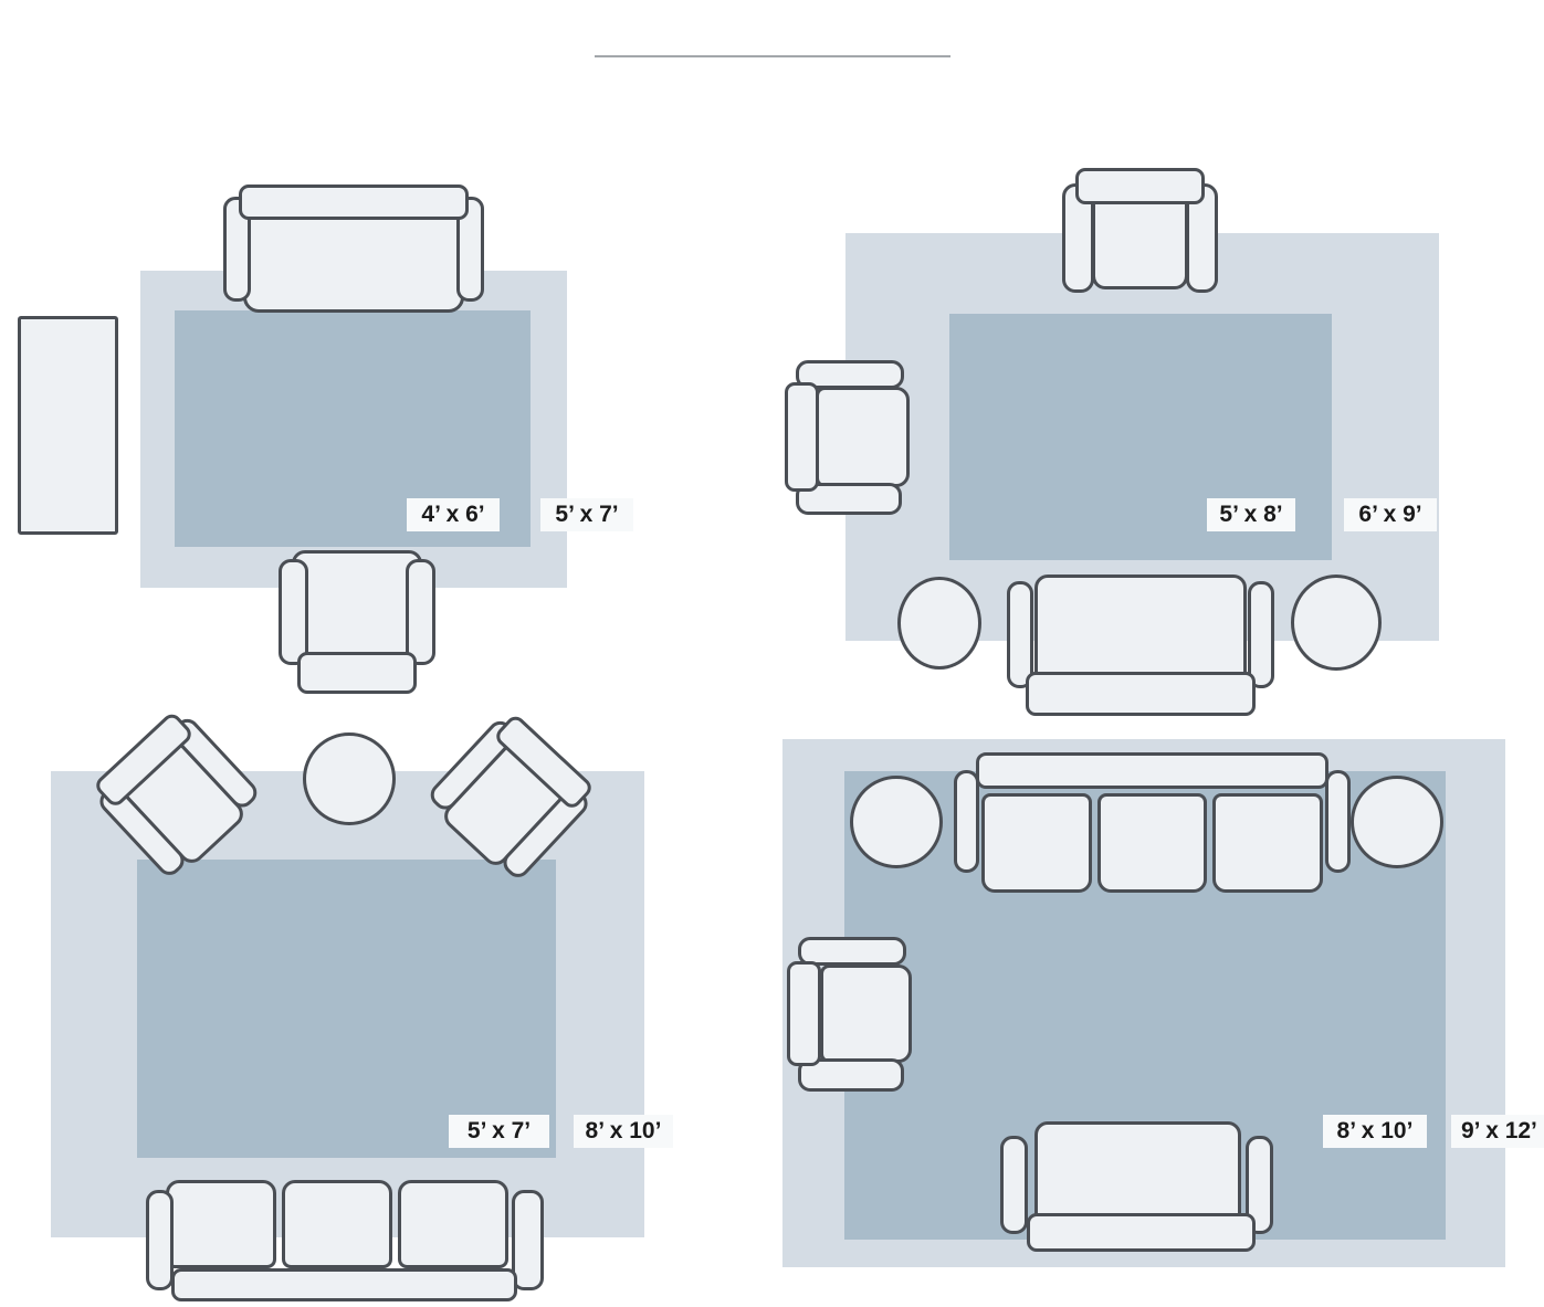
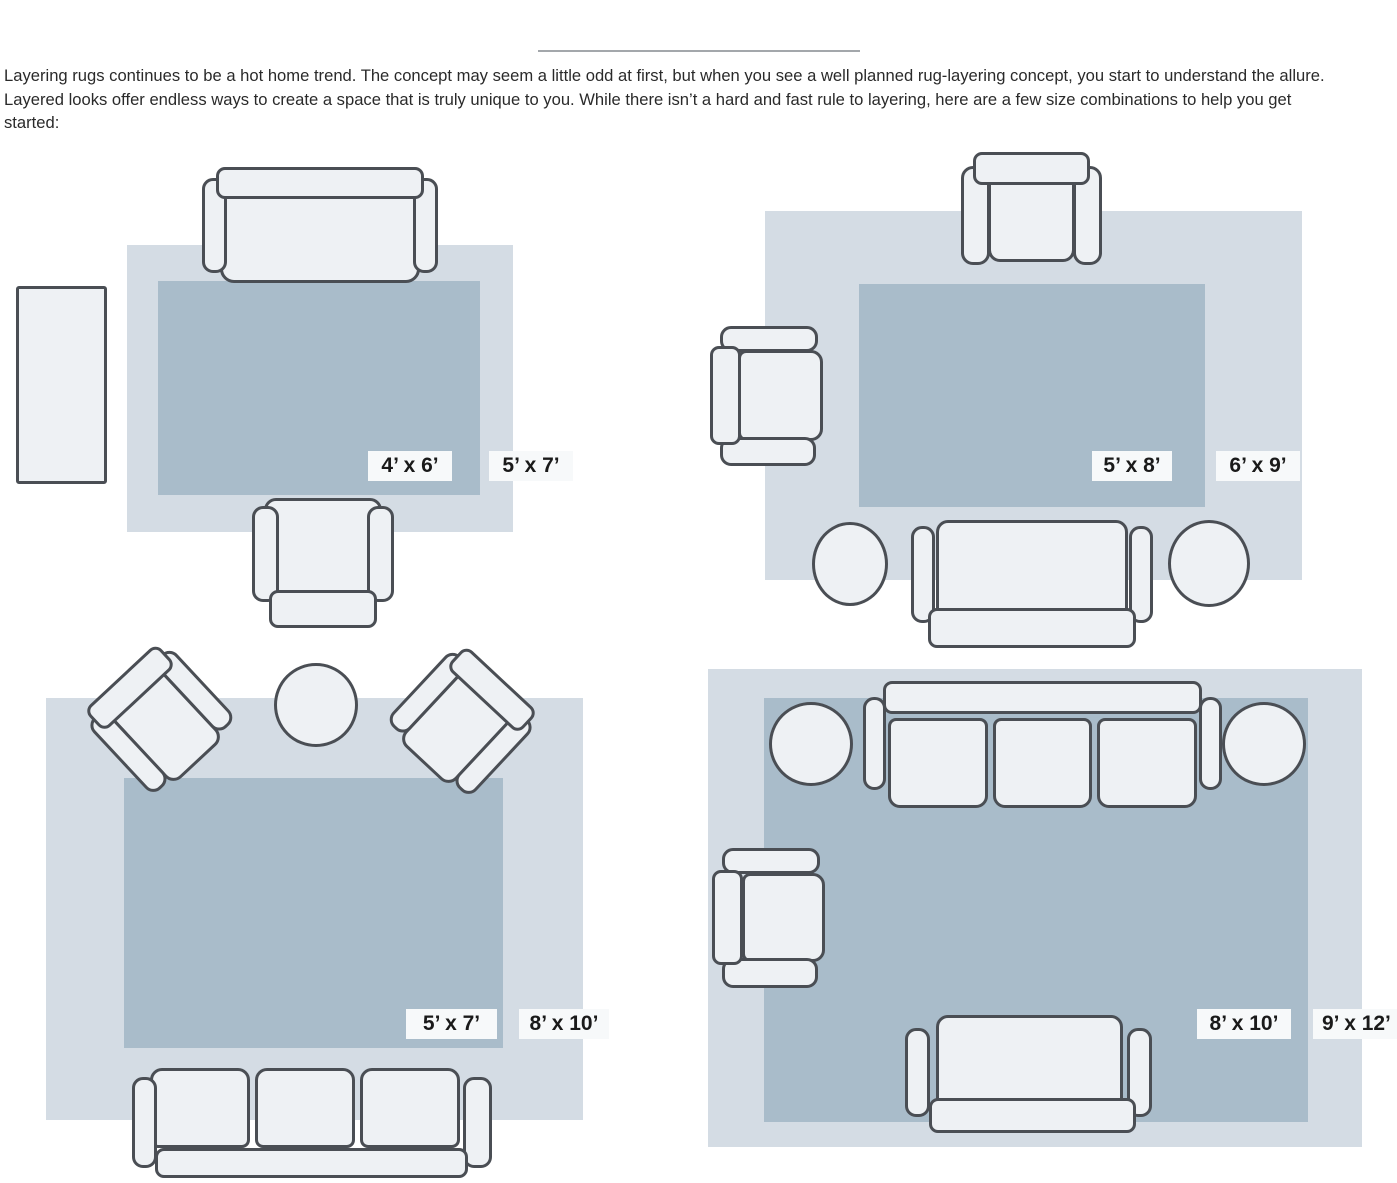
+ Layering rugs continues to be a hot home trend. The concept may seem a little odd at first, but when you see a well planned rug-layering concept, you start to understand the allure. Layered looks offer endless ways to create a space that is truly unique to you. While there isn’t a hard and fast rule to layering, here are a few size combinations to help you get started:
  4’ x 6’
  5’ x 7’
  5’ x 8’
  6’ x 9’
  5’ x 7’
  8’ x 10’
  8’ x 10’
  9’ x 12’
